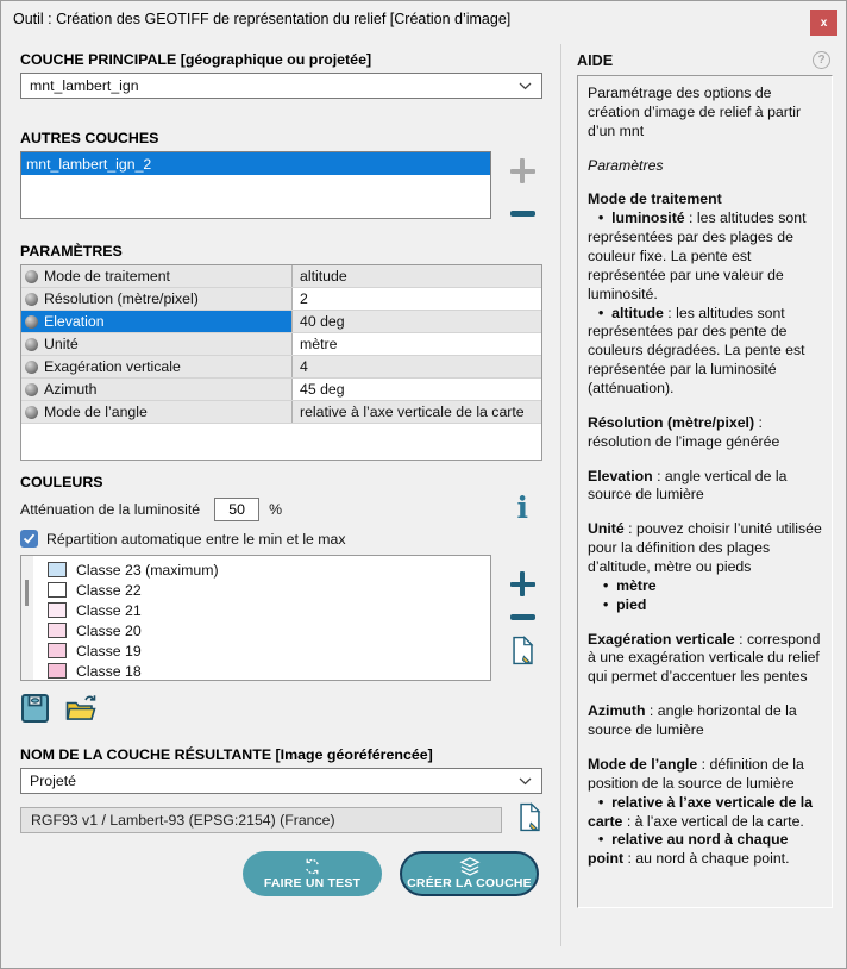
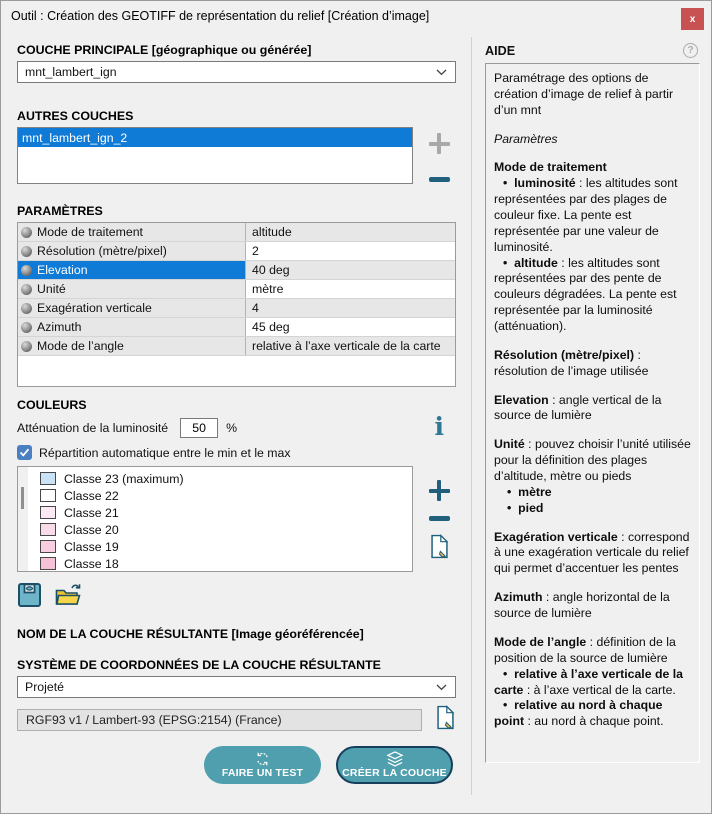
  Outil : Création des GEOTIFF de représentation du relief [Création d’image]
  x
- COUCHE PRINCIPALE [géographique ou projetée]
+ COUCHE PRINCIPALE [géographique ou générée]
  mnt_lambert_ign
  AUTRES COUCHES
  mnt_lambert_ign_2
  PARAMÈTRES
  Mode de traitement
  altitude
  Résolution (mètre/pixel)
  2
  Elevation
  40 deg
  Unité
  mètre
  Exagération verticale
  4
  Azimuth
  45 deg
  Mode de l’angle
  relative à l’axe verticale de la carte
  COULEURS
  Atténuation de la luminosité
  50
  %
  i
  Répartition automatique entre le min et le max
  Classe 23 (maximum)
  Classe 22
  Classe 21
  Classe 20
  Classe 19
  Classe 18
  NOM DE LA COUCHE RÉSULTANTE [Image géoréférencée]
+ SYSTÈME DE COORDONNÉES DE LA COUCHE RÉSULTANTE
  Projeté
  RGF93 v1 / Lambert-93 (EPSG:2154) (France)
  FAIRE UN TEST
  CRÉER LA COUCHE
  AIDE
  ?
  Paramétrage des options de création d’image de relief à partir d’un mnt
  Paramètres
  Mode de traitement
  • luminosité : les altitudes sont représentées par des plages de couleur fixe. La pente est représentée par une valeur de luminosité.
  • altitude : les altitudes sont représentées par des pente de couleurs dégradées. La pente est représentée par la luminosité (atténuation).
- Résolution (mètre/pixel) : résolution de l’image générée
+ Résolution (mètre/pixel) : résolution de l’image utilisée
  Elevation : angle vertical de la source de lumière
  Unité : pouvez choisir l’unité utilisée pour la définition des plages d’altitude, mètre ou pieds
  • mètre
  • pied
  Exagération verticale : correspond à une exagération verticale du relief qui permet d’accentuer les pentes
  Azimuth : angle horizontal de la source de lumière
  Mode de l’angle : définition de la position de la source de lumière
  • relative à l’axe verticale de la carte : à l’axe vertical de la carte.
  • relative au nord à chaque point : au nord à chaque point.
